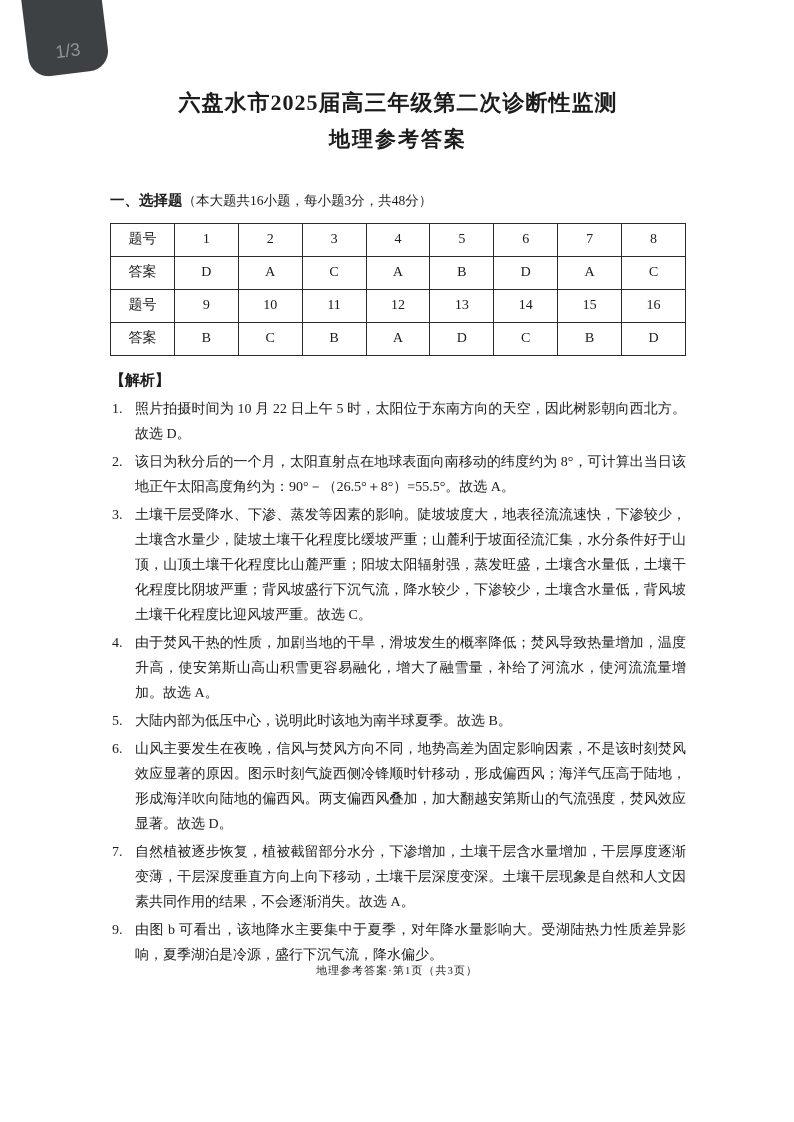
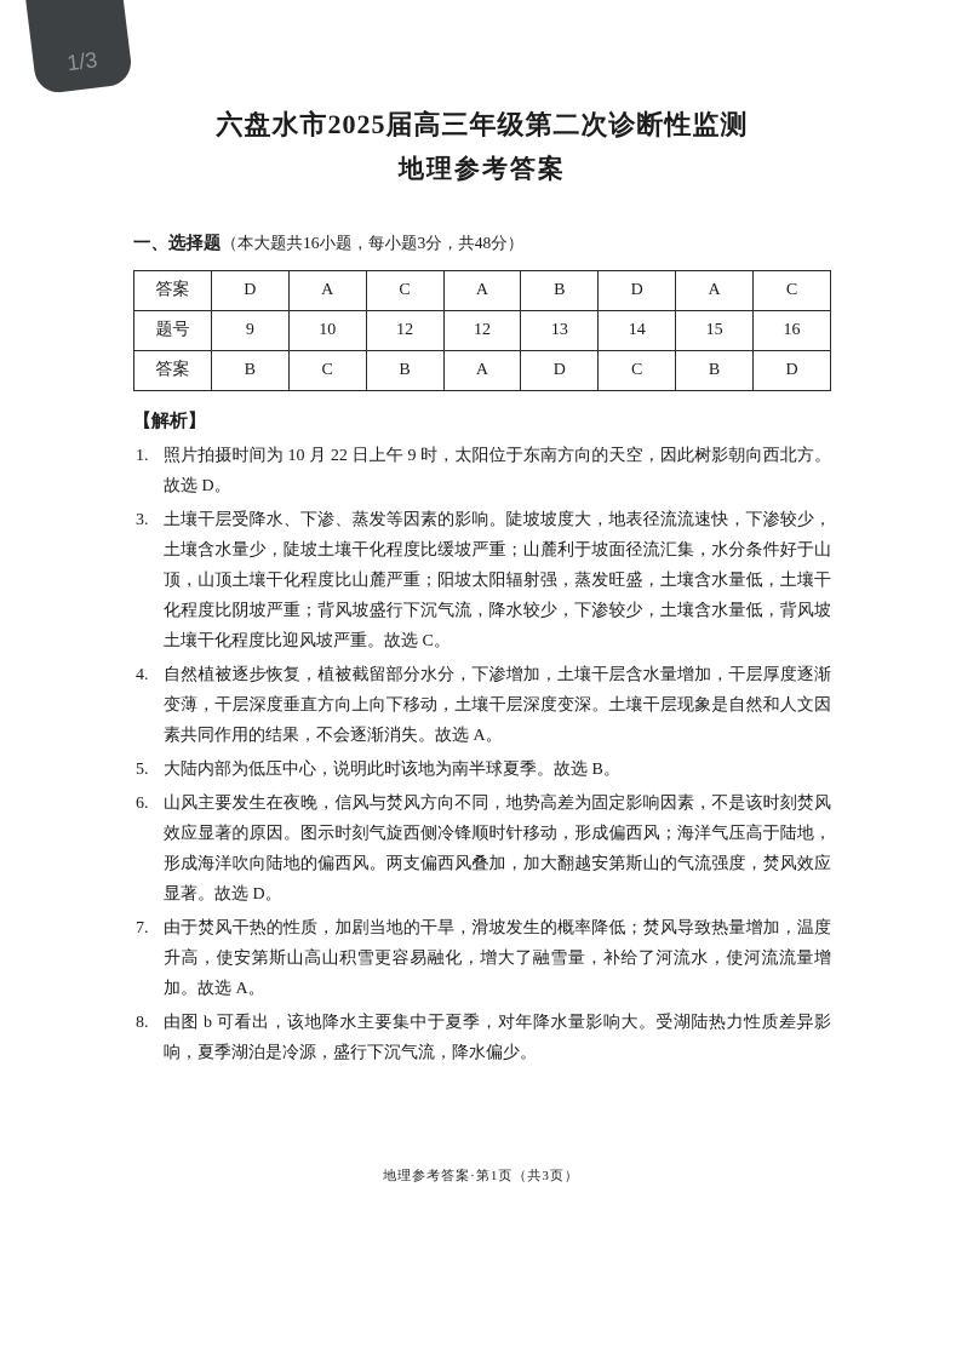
  六盘水市2025届高三年级第二次诊断性监测
  地理参考答案
  一、选择题（本大题共16小题，每小题3分，共48分）
- 题号	1	2	3	4	5	6	7	8
  答案	D	A	C	A	B	D	A	C
- 题号	9	10	11	12	13	14	15	16
+ 题号	9	10	12	12	13	14	15	16
  答案	B	C	B	A	D	C	B	D
  【解析】
  1.
- 照片拍摄时间为 10 月 22 日上午 5 时，太阳位于东南方向的天空，因此树影朝向西北方。故选 D。
+ 照片拍摄时间为 10 月 22 日上午 9 时，太阳位于东南方向的天空，因此树影朝向西北方。故选 D。
- 2.
- 该日为秋分后的一个月，太阳直射点在地球表面向南移动的纬度约为 8°，可计算出当日该地正午太阳高度角约为：90°－（26.5°＋8°）=55.5°。故选 A。
  3.
  土壤干层受降水、下渗、蒸发等因素的影响。陡坡坡度大，地表径流流速快，下渗较少，土壤含水量少，陡坡土壤干化程度比缓坡严重；山麓利于坡面径流汇集，水分条件好于山顶，山顶土壤干化程度比山麓严重；阳坡太阳辐射强，蒸发旺盛，土壤含水量低，土壤干化程度比阴坡严重；背风坡盛行下沉气流，降水较少，下渗较少，土壤含水量低，背风坡土壤干化程度比迎风坡严重。故选 C。
  4.
- 由于焚风干热的性质，加剧当地的干旱，滑坡发生的概率降低；焚风导致热量增加，温度升高，使安第斯山高山积雪更容易融化，增大了融雪量，补给了河流水，使河流流量增加。故选 A。
+ 自然植被逐步恢复，植被截留部分水分，下渗增加，土壤干层含水量增加，干层厚度逐渐变薄，干层深度垂直方向上向下移动，土壤干层深度变深。土壤干层现象是自然和人文因素共同作用的结果，不会逐渐消失。故选 A。
  5.
  大陆内部为低压中心，说明此时该地为南半球夏季。故选 B。
  6.
  山风主要发生在夜晚，信风与焚风方向不同，地势高差为固定影响因素，不是该时刻焚风效应显著的原因。图示时刻气旋西侧冷锋顺时针移动，形成偏西风；海洋气压高于陆地，形成海洋吹向陆地的偏西风。两支偏西风叠加，加大翻越安第斯山的气流强度，焚风效应显著。故选 D。
  7.
- 自然植被逐步恢复，植被截留部分水分，下渗增加，土壤干层含水量增加，干层厚度逐渐变薄，干层深度垂直方向上向下移动，土壤干层深度变深。土壤干层现象是自然和人文因素共同作用的结果，不会逐渐消失。故选 A。
+ 由于焚风干热的性质，加剧当地的干旱，滑坡发生的概率降低；焚风导致热量增加，温度升高，使安第斯山高山积雪更容易融化，增大了融雪量，补给了河流水，使河流流量增加。故选 A。
- 9.
+ 8.
  由图 b 可看出，该地降水主要集中于夏季，对年降水量影响大。受湖陆热力性质差异影响，夏季湖泊是冷源，盛行下沉气流，降水偏少。
  地理参考答案·第1页（共3页）
